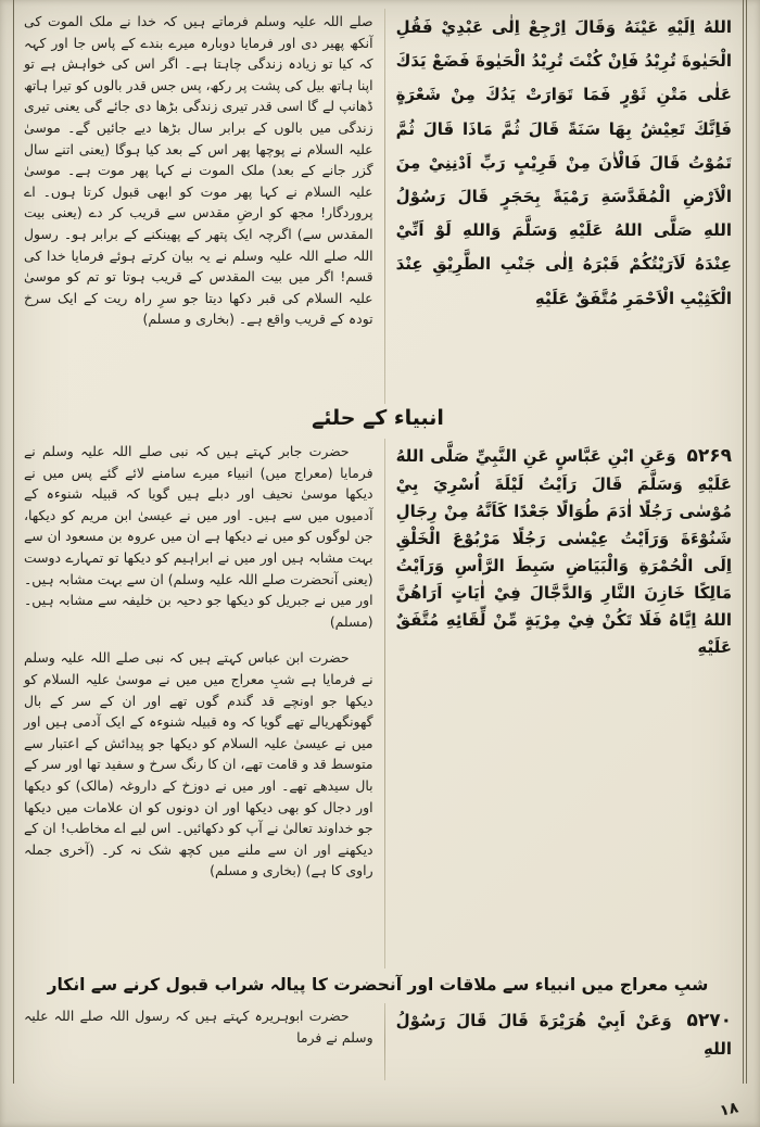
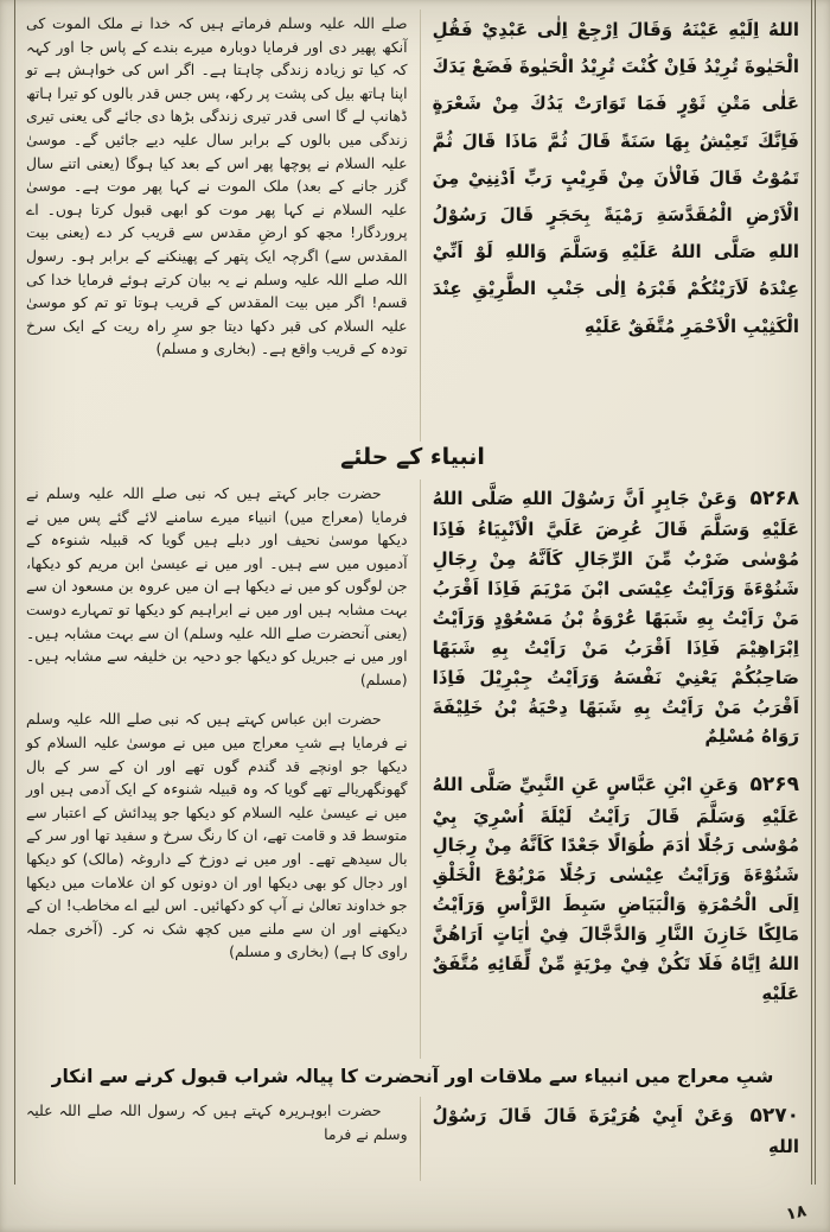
  اللهُ اِلَيْهِ عَيْنَهُ وَقَالَ اِرْجِعْ اِلٰى عَبْدِيْ فَقُلِ الْحَيٰوةَ تُرِيْدُ فَاِنْ كُنْتَ تُرِيْدُ الْحَيٰوةَ فَضَعْ يَدَكَ عَلٰى مَتْنِ ثَوْرٍ فَمَا تَوَارَتْ يَدُكَ مِنْ شَعْرَةٍ فَاِنَّكَ تَعِيْشُ بِهَا سَنَةً قَالَ ثُمَّ مَاذَا قَالَ ثُمَّ تَمُوْتُ قَالَ فَالْاٰنَ مِنْ قَرِيْبٍ رَبِّ اَدْنِنِيْ مِنَ الْاَرْضِ الْمُقَدَّسَةِ رَمْيَةً بِحَجَرٍ قَالَ رَسُوْلُ اللهِ صَلَّى اللهُ عَلَيْهِ وَسَلَّمَ وَاللهِ لَوْ اَنِّيْ عِنْدَهُ لَاَرَيْتُكُمْ قَبْرَهُ اِلٰى جَنْبِ الطَّرِيْقِ عِنْدَ الْكَثِيْبِ الْاَحْمَرِ مُتَّفَقٌ عَلَيْهِ
- صلے اللہ علیہ وسلم فرماتے ہیں کہ خدا نے ملک الموت کی آنکھ پھیر دی اور فرمایا دوبارہ میرے بندے کے پاس جا اور کہہ کہ کیا تو زیادہ زندگی چاہتا ہے۔ اگر اس کی خواہش ہے تو اپنا ہاتھ بیل کی پشت پر رکھ، پس جس قدر بالوں کو تیرا ہاتھ ڈھانپ لے گا اسی قدر تیری زندگی بڑھا دی جائے گی یعنی تیری زندگی میں بالوں کے برابر سال بڑھا دیے جائیں گے۔ موسیٰ علیہ السلام نے پوچھا پھر اس کے بعد کیا ہوگا (یعنی اتنے سال گزر جانے کے بعد) ملک الموت نے کہا پھر موت ہے۔ موسیٰ علیہ السلام نے کہا پھر موت کو ابھی قبول کرتا ہوں۔ اے پروردگار! مجھ کو ارضِ مقدس سے قریب کر دے (یعنی بیت المقدس سے) اگرچہ ایک پتھر کے پھینکنے کے برابر ہو۔ رسول اللہ صلے اللہ علیہ وسلم نے یہ بیان کرتے ہوئے فرمایا خدا کی قسم! اگر میں بیت المقدس کے قریب ہوتا تو تم کو موسیٰ علیہ السلام کی قبر دکھا دیتا جو سرِ راہ ریت کے ایک سرخ تودہ کے قریب واقع ہے۔ (بخاری و مسلم)
+ صلے اللہ علیہ وسلم فرماتے ہیں کہ خدا نے ملک الموت کی آنکھ پھیر دی اور فرمایا دوبارہ میرے بندے کے پاس جا اور کہہ کہ کیا تو زیادہ زندگی چاہتا ہے۔ اگر اس کی خواہش ہے تو اپنا ہاتھ بیل کی پشت پر رکھ، پس جس قدر بالوں کو تیرا ہاتھ ڈھانپ لے گا اسی قدر تیری زندگی بڑھا دی جائے گی یعنی تیری زندگی میں بالوں کے برابر سال علیہ دیے جائیں گے۔ موسیٰ علیہ السلام نے پوچھا پھر اس کے بعد کیا ہوگا (یعنی اتنے سال گزر جانے کے بعد) ملک الموت نے کہا پھر موت ہے۔ موسیٰ علیہ السلام نے کہا پھر موت کو ابھی قبول کرتا ہوں۔ اے پروردگار! مجھ کو ارضِ مقدس سے قریب کر دے (یعنی بیت المقدس سے) اگرچہ ایک پتھر کے پھینکنے کے برابر ہو۔ رسول اللہ صلے اللہ علیہ وسلم نے یہ بیان کرتے ہوئے فرمایا خدا کی قسم! اگر میں بیت المقدس کے قریب ہوتا تو تم کو موسیٰ علیہ السلام کی قبر دکھا دیتا جو سرِ راہ ریت کے ایک سرخ تودہ کے قریب واقع ہے۔ (بخاری و مسلم)
  انبیاء کے حلئے
+ ۵۲۶۸ وَعَنْ جَابِرٍ اَنَّ رَسُوْلَ اللهِ صَلَّى اللهُ عَلَيْهِ وَسَلَّمَ قَالَ عُرِضَ عَلَيَّ الْاَنْبِيَاءُ فَاِذَا مُوْسٰى ضَرْبٌ مِّنَ الرِّجَالِ كَاَنَّهُ مِنْ رِجَالِ شَنُوْءَةَ وَرَاَيْتُ عِيْسَى ابْنَ مَرْيَمَ فَاِذَا اَقْرَبُ مَنْ رَاَيْتُ بِهِ شَبَهًا عُرْوَةُ بْنُ مَسْعُوْدٍ وَرَاَيْتُ اِبْرَاهِيْمَ فَاِذَا اَقْرَبُ مَنْ رَاَيْتُ بِهِ شَبَهًا صَاحِبُكُمْ يَعْنِيْ نَفْسَهُ وَرَاَيْتُ جِبْرِيْلَ فَاِذَا اَقْرَبُ مَنْ رَاَيْتُ بِهِ شَبَهًا دِحْيَةُ بْنُ خَلِيْفَةَ رَوَاهُ مُسْلِمٌ
  ۵۲۶۹ وَعَنِ ابْنِ عَبَّاسٍ عَنِ النَّبِيِّ صَلَّى اللهُ عَلَيْهِ وَسَلَّمَ قَالَ رَاَيْتُ لَيْلَةَ اُسْرِيَ بِيْ مُوْسٰى رَجُلًا اٰدَمَ طُوَالًا جَعْدًا كَاَنَّهُ مِنْ رِجَالِ شَنُوْءَةَ وَرَاَيْتُ عِيْسٰى رَجُلًا مَرْبُوْعَ الْخَلْقِ اِلَى الْحُمْرَةِ وَالْبَيَاضِ سَبِطَ الرَّاْسِ وَرَاَيْتُ مَالِكًا خَازِنَ النَّارِ وَالدَّجَّالَ فِيْ اٰيَاتٍ اَرَاهُنَّ اللهُ اِيَّاهُ فَلَا تَكُنْ فِيْ مِرْيَةٍ مِّنْ لِّقَائِهِ مُتَّفَقٌ عَلَيْهِ
  حضرت جابر کہتے ہیں کہ نبی صلے اللہ علیہ وسلم نے فرمایا (معراج میں) انبیاء میرے سامنے لائے گئے پس میں نے دیکھا موسیٰ نحیف اور دبلے ہیں گویا کہ قبیلہ شنوءہ کے آدمیوں میں سے ہیں۔ اور میں نے عیسیٰ ابن مریم کو دیکھا، جن لوگوں کو میں نے دیکھا ہے ان میں عروہ بن مسعود ان سے بہت مشابہ ہیں اور میں نے ابراہیم کو دیکھا تو تمہارے دوست (یعنی آنحضرت صلے اللہ علیہ وسلم) ان سے بہت مشابہ ہیں۔ اور میں نے جبریل کو دیکھا جو دحیہ بن خلیفہ سے مشابہ ہیں۔ (مسلم)
  حضرت ابن عباس کہتے ہیں کہ نبی صلے اللہ علیہ وسلم نے فرمایا ہے شبِ معراج میں میں نے موسیٰ علیہ السلام کو دیکھا جو اونچے قد گندم گوں تھے اور ان کے سر کے بال گھونگھریالے تھے گویا کہ وہ قبیلہ شنوءہ کے ایک آدمی ہیں اور میں نے عیسیٰ علیہ السلام کو دیکھا جو پیدائش کے اعتبار سے متوسط قد و قامت تھے، ان کا رنگ سرخ و سفید تھا اور سر کے بال سیدھے تھے۔ اور میں نے دوزخ کے داروغہ (مالک) کو دیکھا اور دجال کو بھی دیکھا اور ان دونوں کو ان علامات میں دیکھا جو خداوند تعالیٰ نے آپ کو دکھائیں۔ اس لیے اے مخاطب! ان کے دیکھنے اور ان سے ملنے میں کچھ شک نہ کر۔ (آخری جملہ راوی کا ہے) (بخاری و مسلم)
  شبِ معراج میں انبیاء سے ملاقات اور آنحضرت کا پیالہ شراب قبول کرنے سے انکار
  ۵۲۷۰ وَعَنْ اَبِيْ هُرَيْرَةَ قَالَ قَالَ رَسُوْلُ اللهِ
  حضرت ابوہریرہ کہتے ہیں کہ رسول اللہ صلے اللہ علیہ وسلم نے فرما
